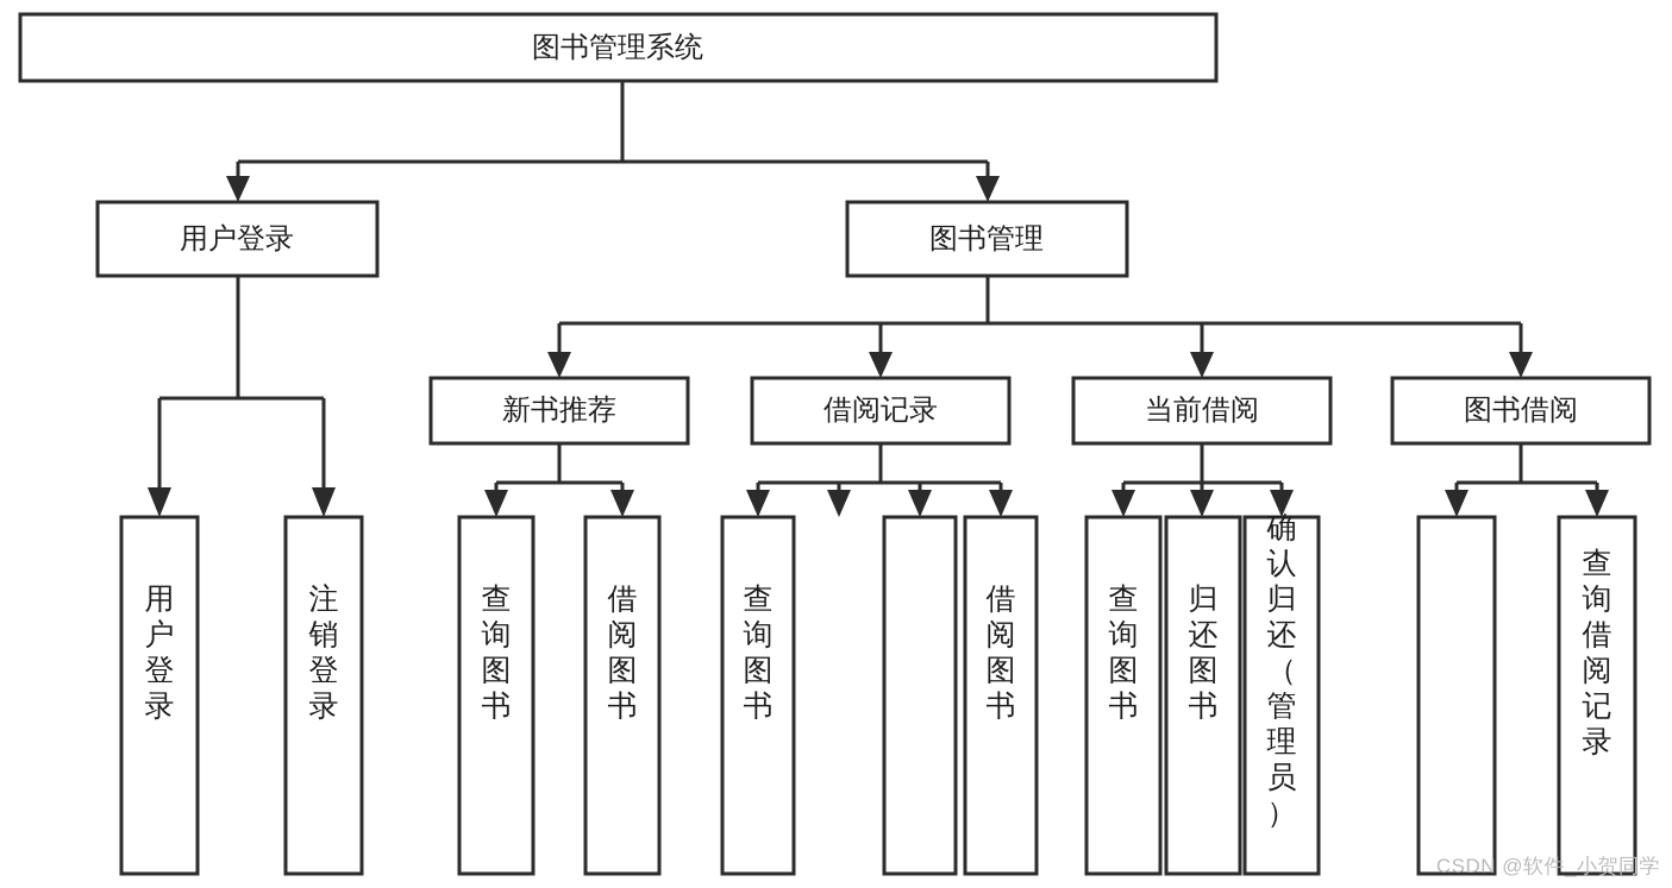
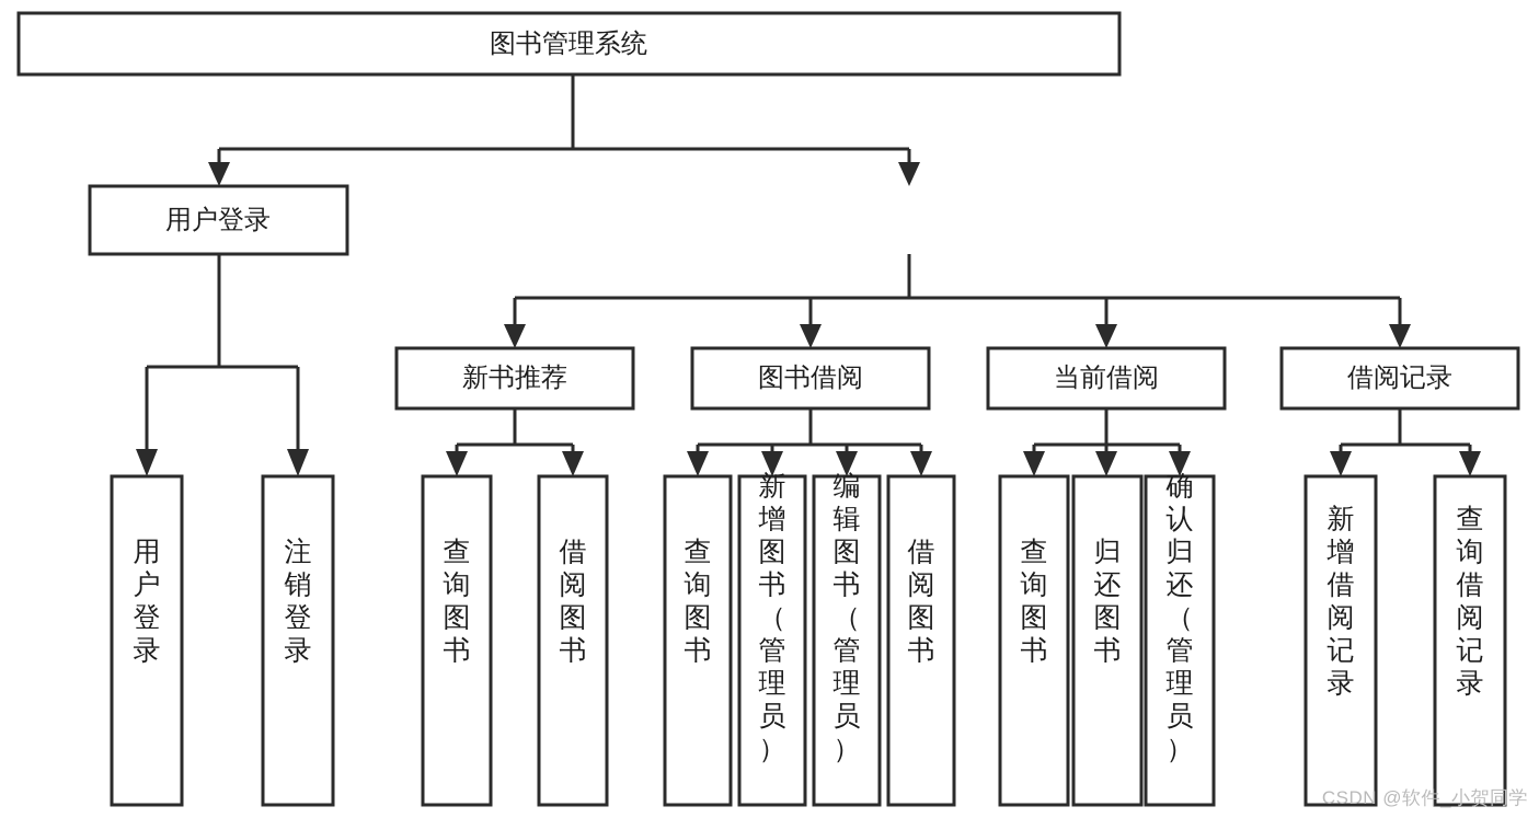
  图书管理系统
  用户登录
- 图书管理
  新书推荐
- 借阅记录
+ 图书借阅
  当前借阅
- 图书借阅
+ 借阅记录
  用户登录
  注销登录
  查询图书
  借阅图书
  查询图书
+ 新增图书（管理员）
+ 编辑图书（管理员）
  借阅图书
  查询图书
  归还图书
  确认归还（管理员）
+ 新增借阅记录
  查询借阅记录
  CSDN @软件_小贺同学
